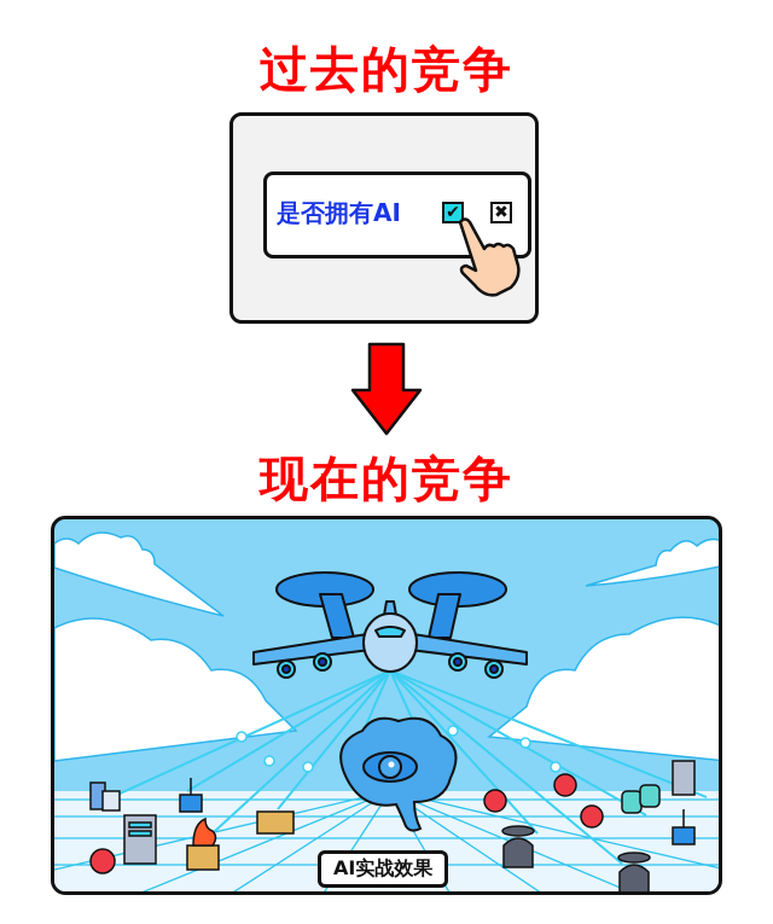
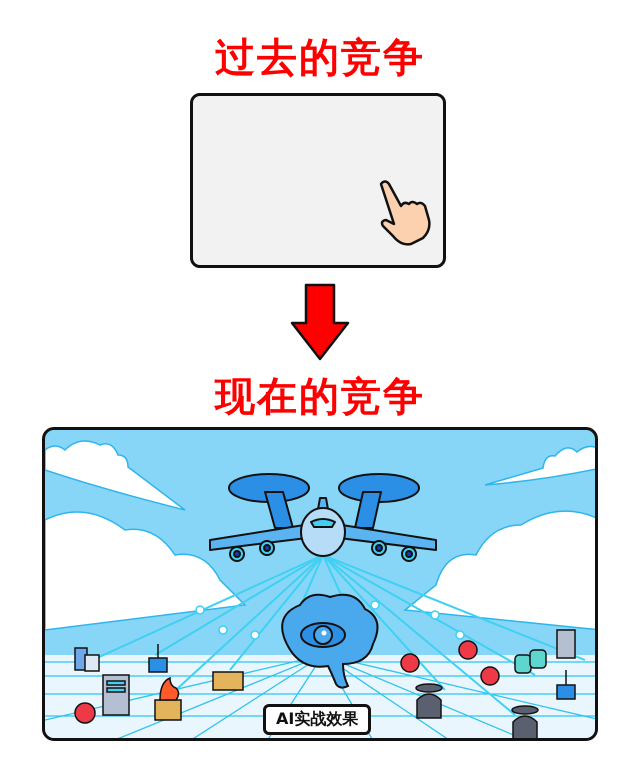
  过去的竞争
- 是否拥有AI
- ✔
- ✖
  现在的竞争
  AI实战效果
